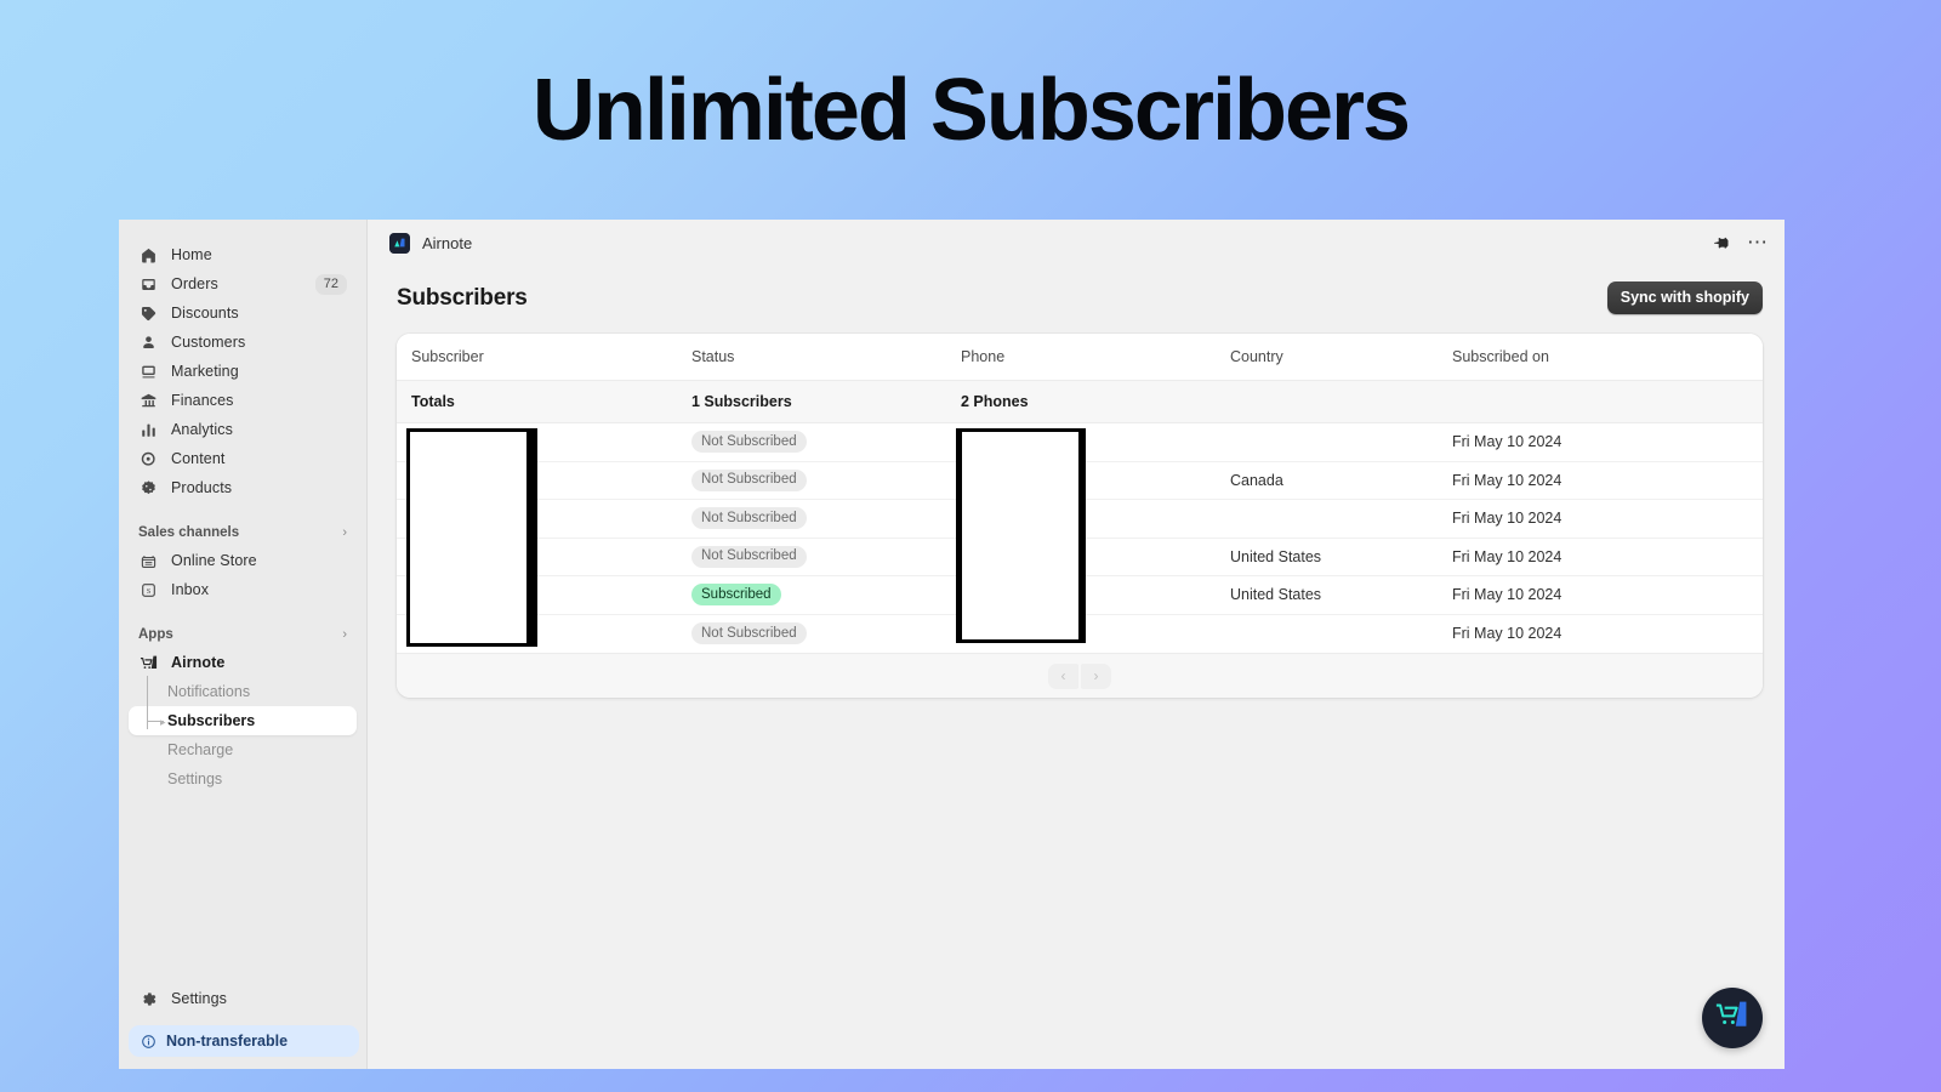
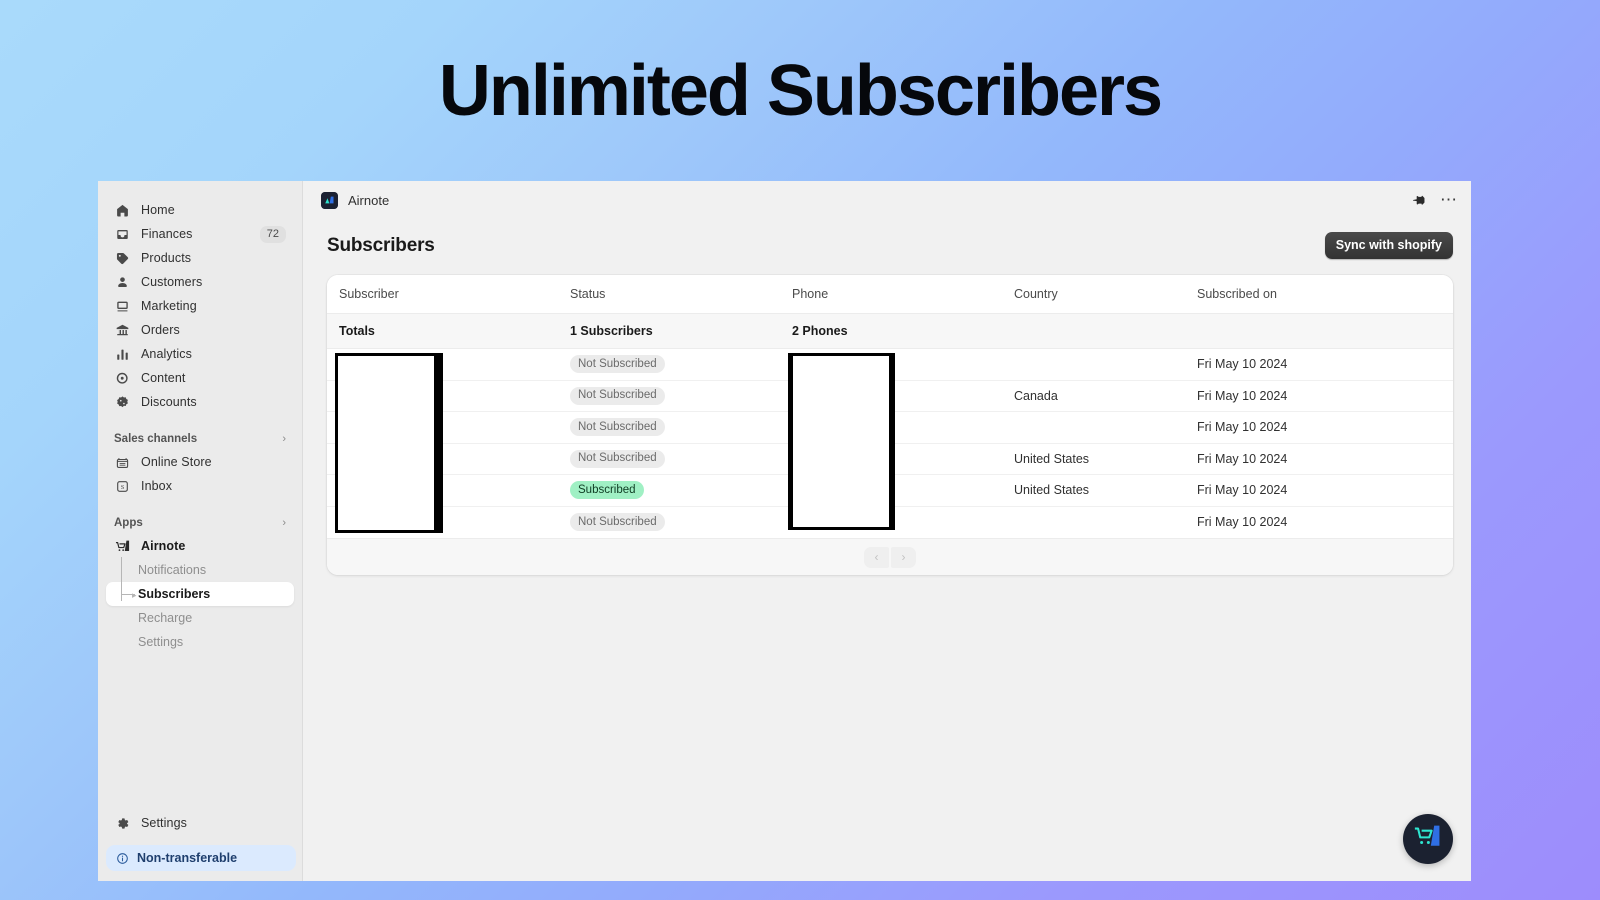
  Unlimited Subscribers
  Home
- Orders
+ Finances
  72
- Discounts
+ Products
  Customers
  Marketing
- Finances
+ Orders
  Analytics
  Content
- Products
+ Discounts
  Sales channels
  ›
  Online Store
  Inbox
  Apps
  ›
  Airnote
  ▸
  Notifications
  Subscribers
  Recharge
  Settings
  Settings
  Non-transferable
  Airnote
  ⋯
  Subscribers
  Sync with shopify
  Subscriber	Status	Phone	Country	Subscribed on
  Totals	1 Subscribers	2 Phones
  	Not Subscribed			Fri May 10 2024
  	Not Subscribed		Canada	Fri May 10 2024
  	Not Subscribed			Fri May 10 2024
  	Not Subscribed		United States	Fri May 10 2024
  	Subscribed		United States	Fri May 10 2024
  	Not Subscribed			Fri May 10 2024
  ‹
  ›
